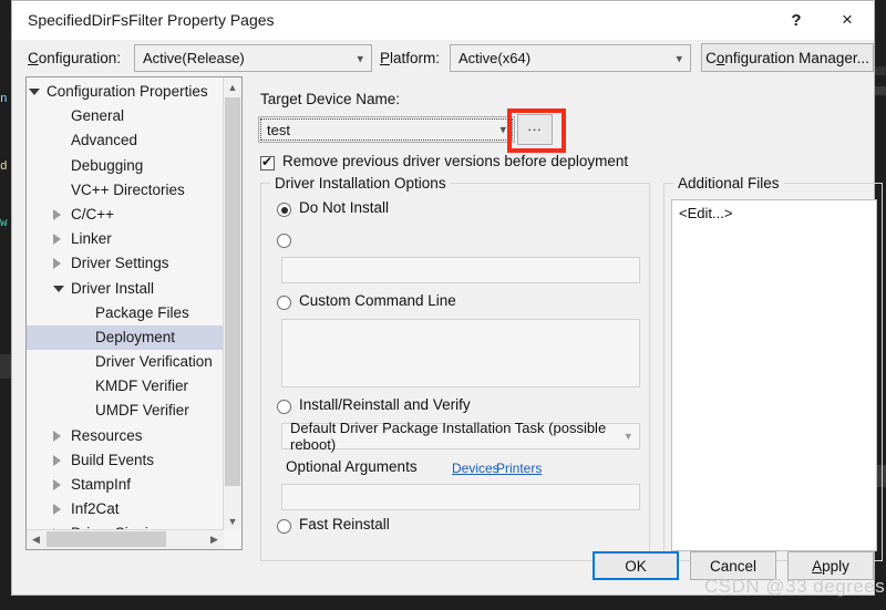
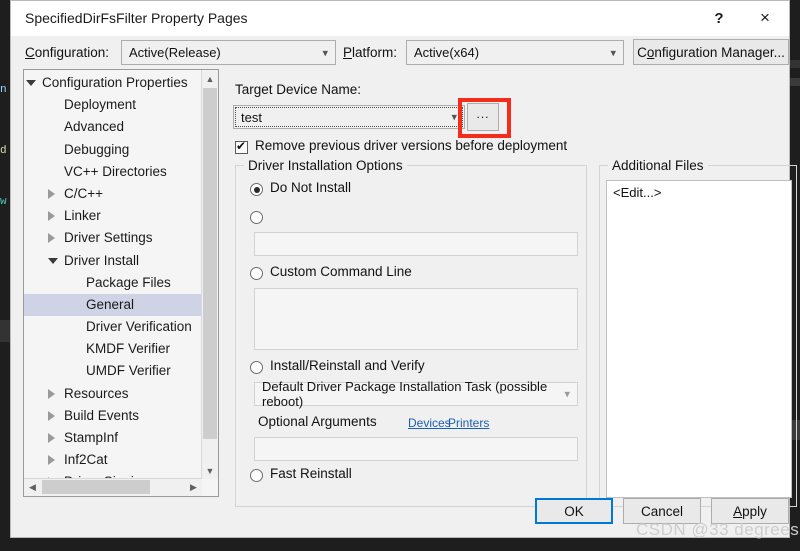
  n
  d
  w
  SpecifiedDirFsFilter Property Pages
  ?
  ×
  Configuration:
  Active(Release)
  ▾
  Platform:
  Active(x64)
  ▾
  Configuration Manager...
  Configuration Properties
- General
+ Deployment
  Advanced
  Debugging
  VC++ Directories
  C/C++
  Linker
  Driver Settings
  Driver Install
  Package Files
- Deployment
+ General
  Driver Verification
  KMDF Verifier
  UMDF Verifier
  Resources
  Build Events
  StampInf
  Inf2Cat
  ▲
  ▼
  ◀
  ▶
  Target Device Name:
  test
  ▾
  ...
  Remove previous driver versions before deployment
  Driver Installation Options
  Do Not Install
  Custom Command Line
  Install/Reinstall and Verify
  Default Driver Package Installation Task (possible reboot)
  ▾
  Optional Arguments
  Devices
  Printers
  Fast Reinstall
  Additional Files
  <Edit...>
  OK
  Cancel
  Apply
  CSDN @33 degrees
